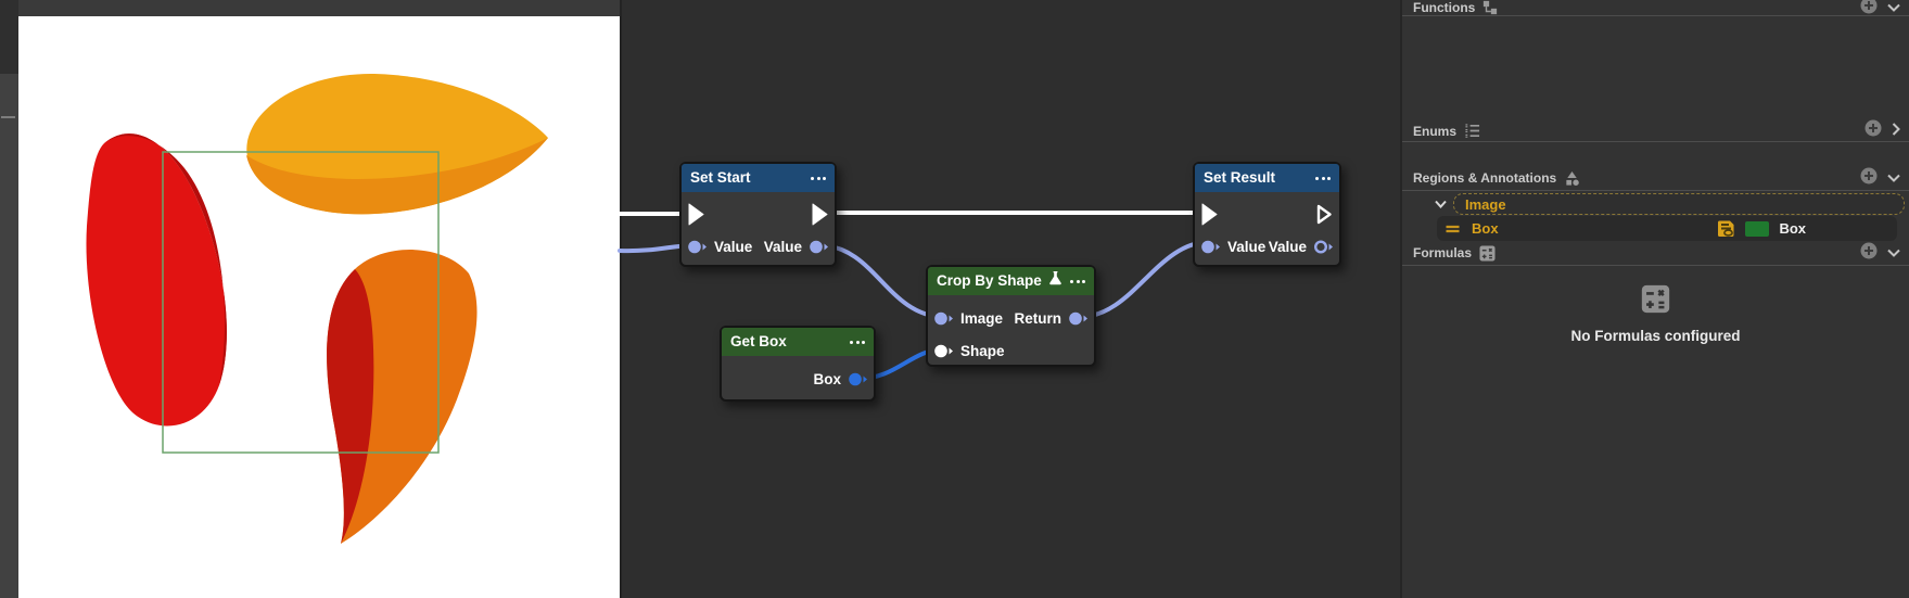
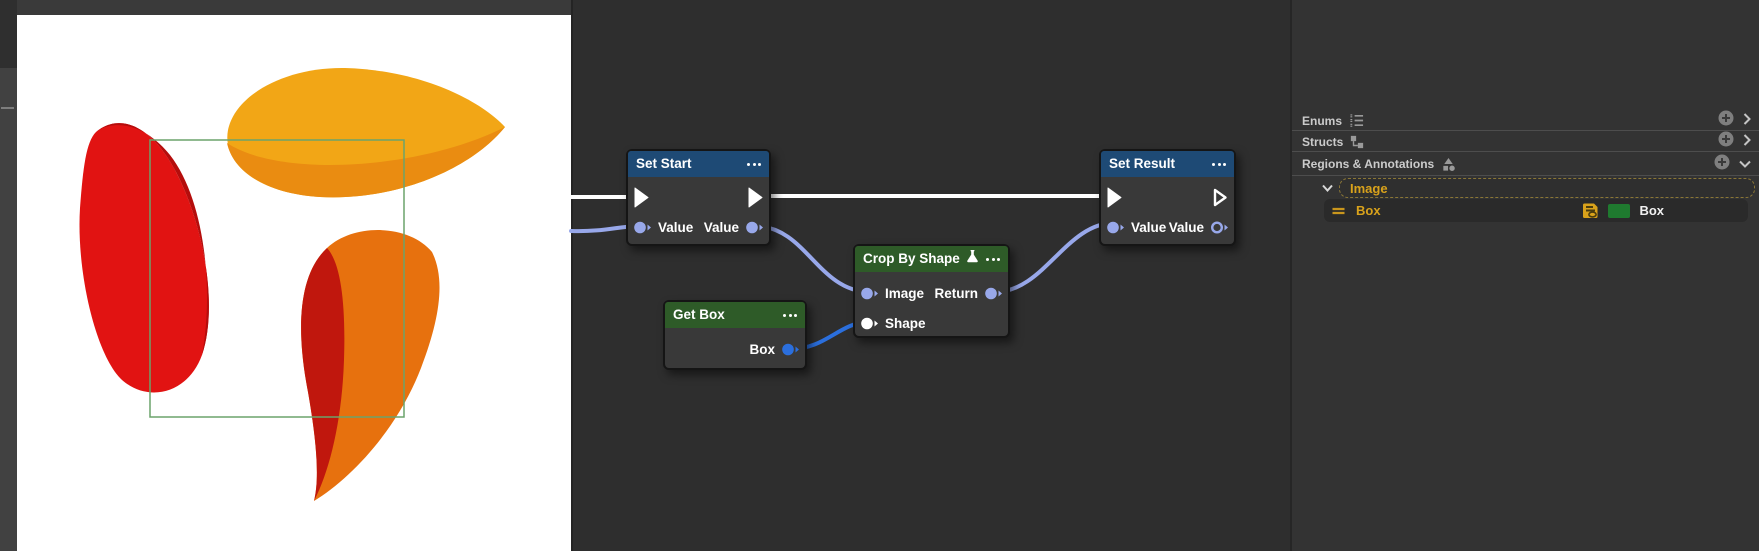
  Set Start
  Value
  Value
  Get Box
  Box
  Crop By Shape
  Image
  Return
  Shape
  Set Result
  Value
  Value
- Functions
  Enums
+ Structs
  Regions & Annotations
  Image
  Box
  Box
- Formulas
- No Formulas configured
